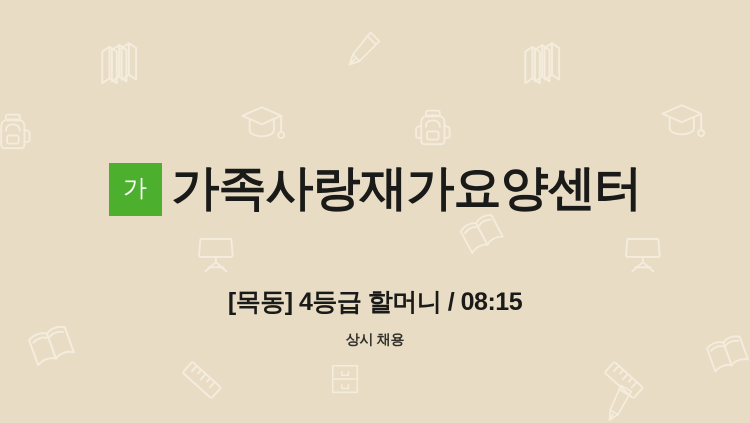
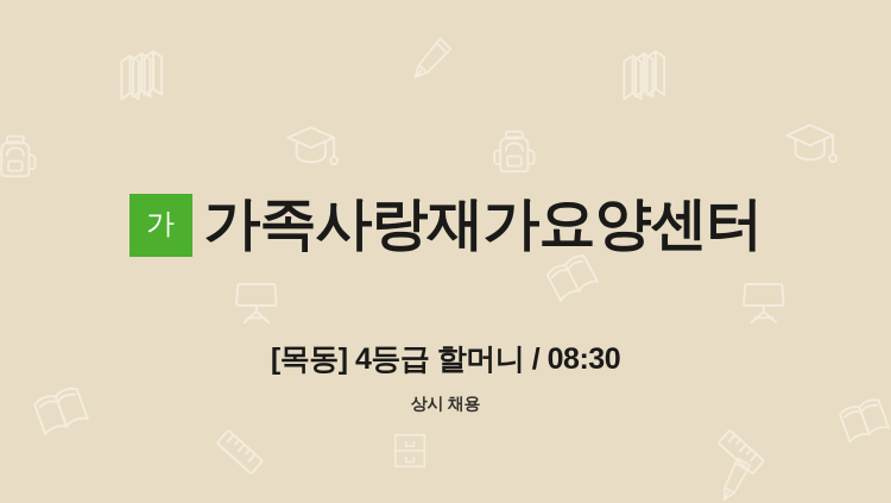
  가
  가족사랑재가요양센터
- [목동] 4등급 할머니 / 08:15
+ [목동] 4등급 할머니 / 08:30
  상시 채용
